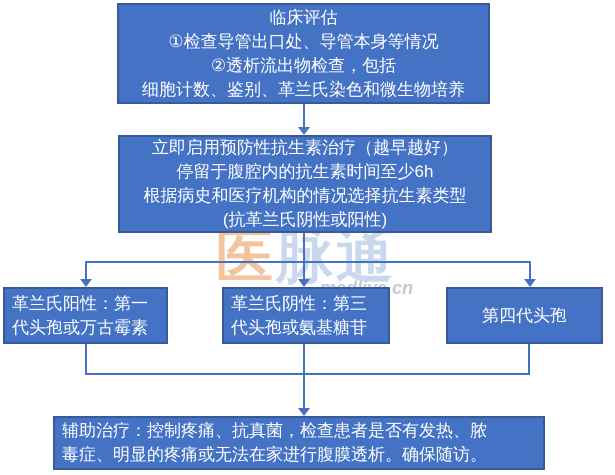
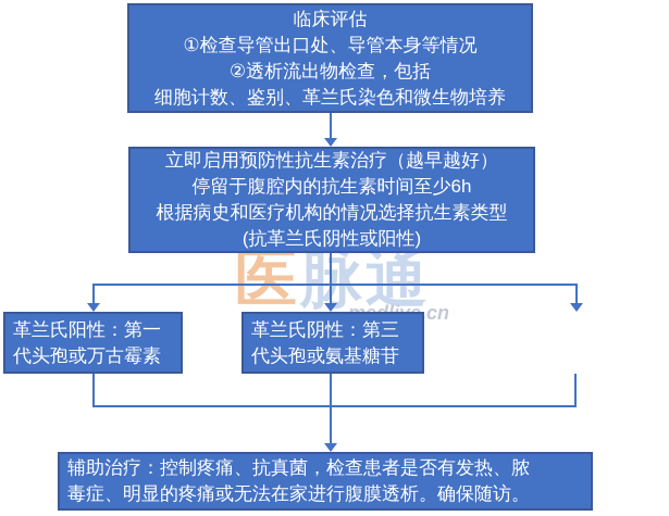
  医脉通
  临床评估
  ①检查导管出口处、导管本身等情况
  ②透析流出物检查，包括
  细胞计数、鉴别、革兰氏染色和微生物培养
  立即启用预防性抗生素治疗（越早越好）
  停留于腹腔内的抗生素时间至少6h
  根据病史和医疗机构的情况选择抗生素类型
  (抗革兰氏阴性或阳性)
  革兰氏阳性：第一
  代头孢或万古霉素
  革兰氏阴性：第三
  代头孢或氨基糖苷
- 第四代头孢
  辅助治疗：控制疼痛、抗真菌，检查患者是否有发热、脓
  毒症、明显的疼痛或无法在家进行腹膜透析。确保随访。
